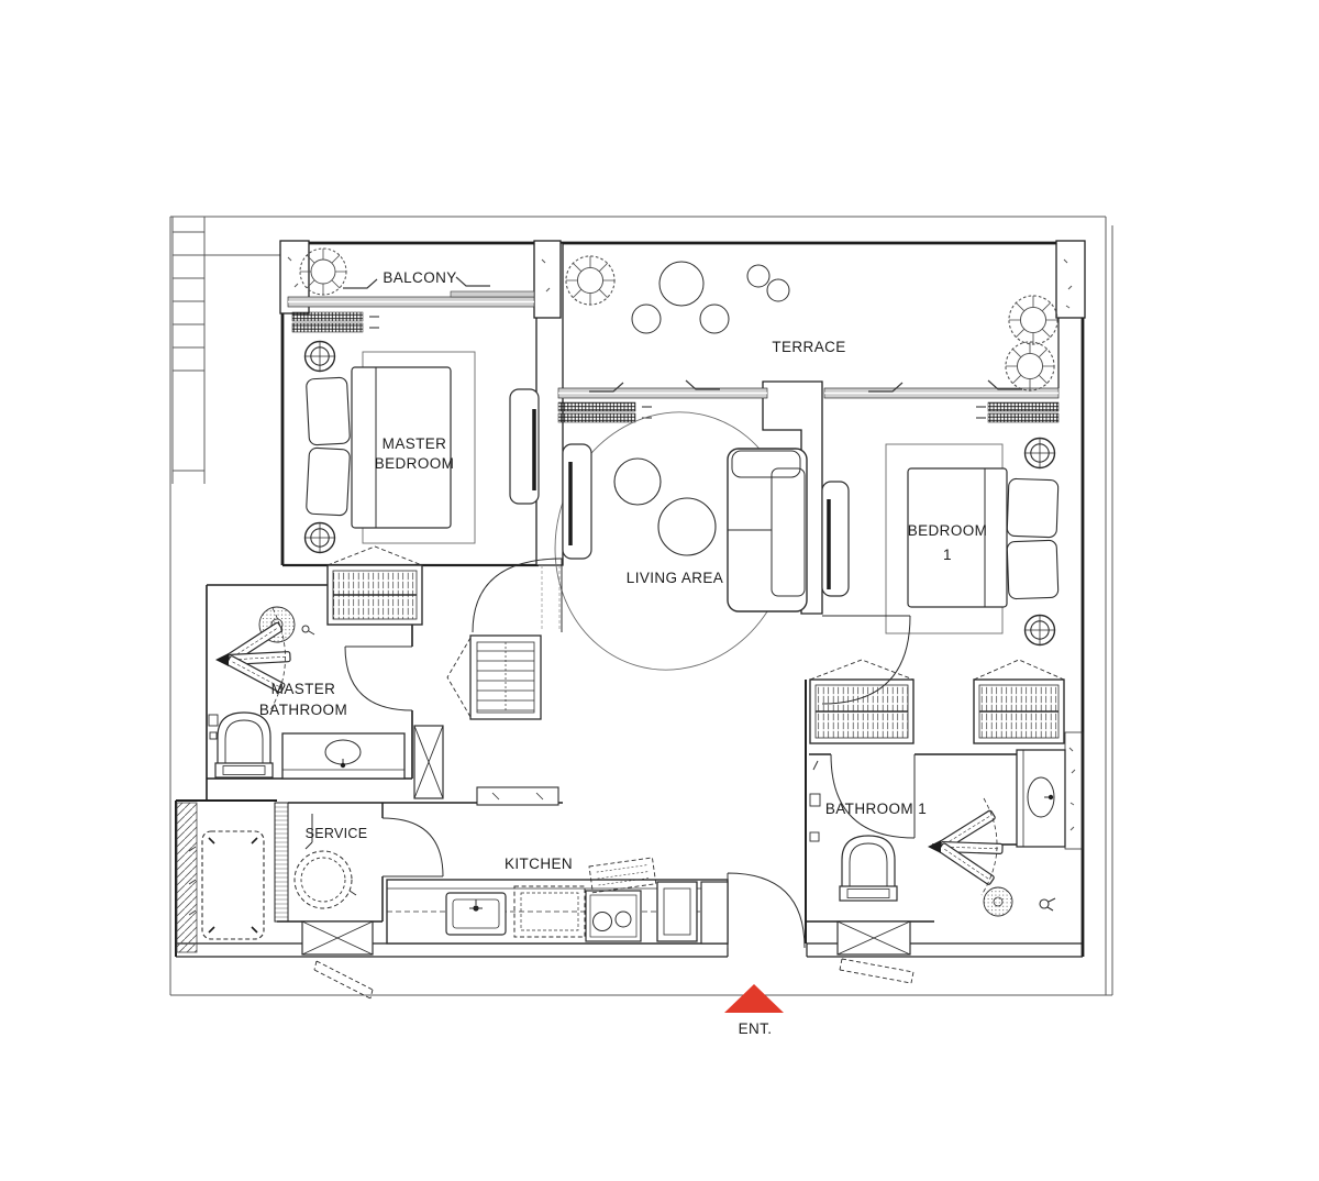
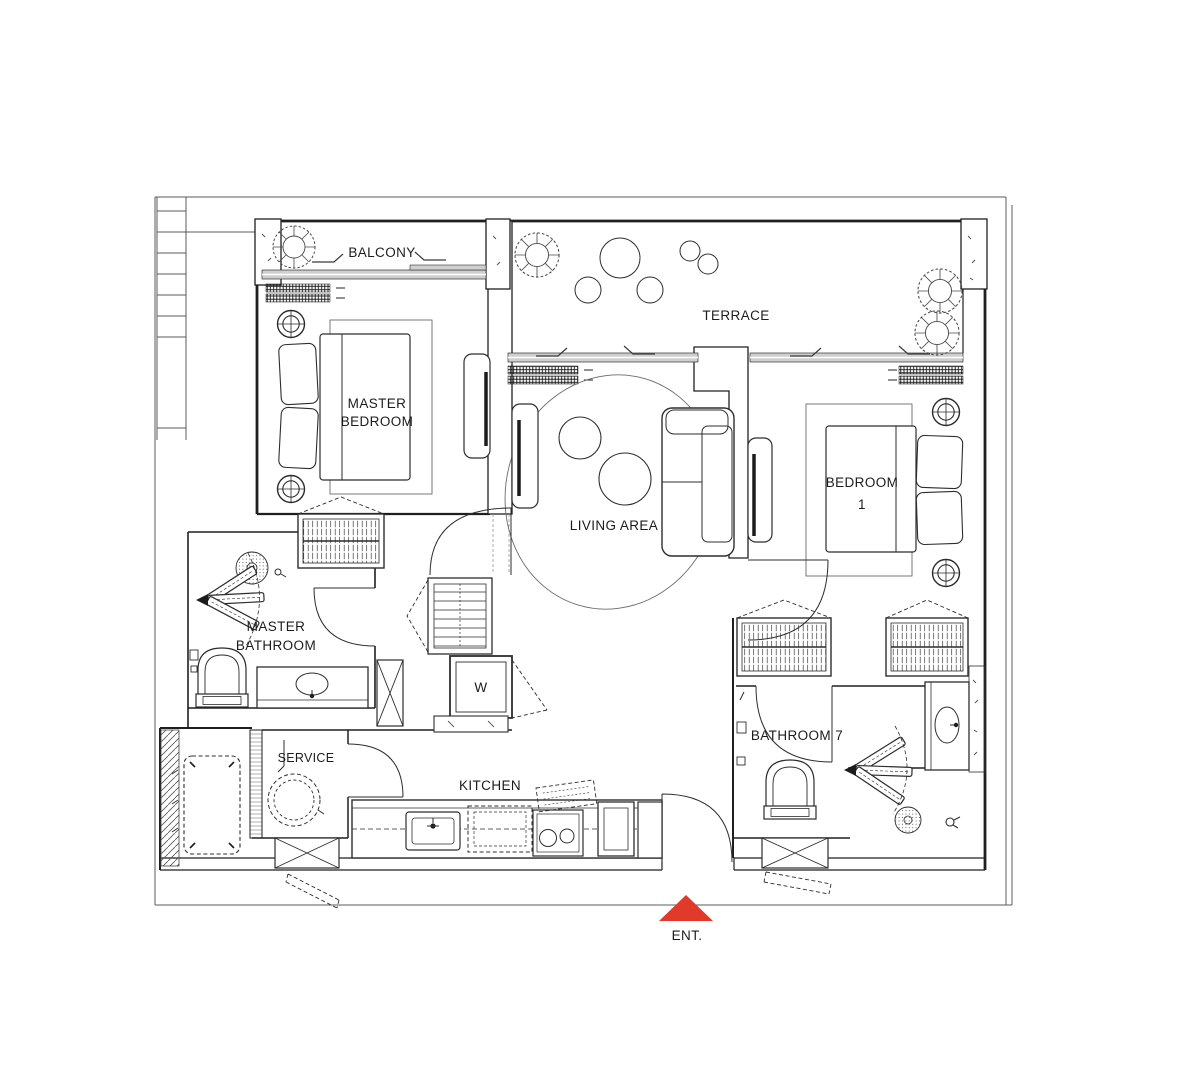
  BALCONY
  TERRACE
  MASTER
  BEDROOM
  LIVING AREA
  BEDROOM
  1
  MASTER
  BATHROOM
+ W
  SERVICE
  KITCHEN
- BATHROOM 1
+ BATHROOM 7
  ENT.
